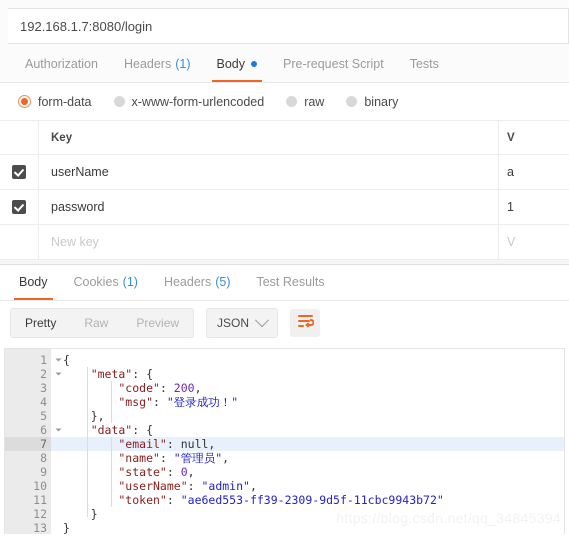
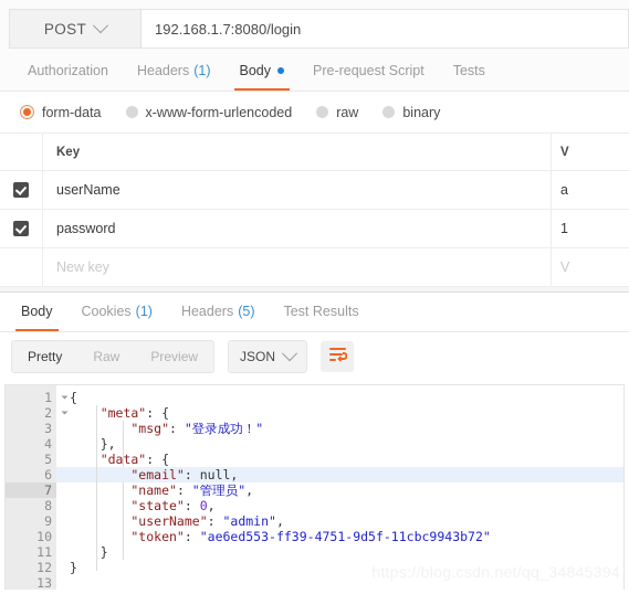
+ POST
  192.168.1.7:8080/login
  Authorization
  Headers
  (1)
  Body
  Pre-request Script
  Tests
  form-data
  x-www-form-urlencoded
  raw
  binary
  Key
  V
  userName
  a
  password
  1
  New key
  V
  Body
  Cookies
  (1)
  Headers
  (5)
  Test Results
  Pretty
  Raw
  Preview
  JSON
  1
  2
  3
  4
  5
  6
  7
  8
  9
  10
  11
  12
  13
  {
  "meta": {
- "code": 200,
  "msg": "登录成功！"
  },
  "data": {
  "email": null,
  "name": "管理员",
  "state": 0,
  "userName": "admin",
- "token": "ae6ed553-ff39-2309-9d5f-11cbc9943b72"
+ "token": "ae6ed553-ff39-4751-9d5f-11cbc9943b72"
  }
  }
